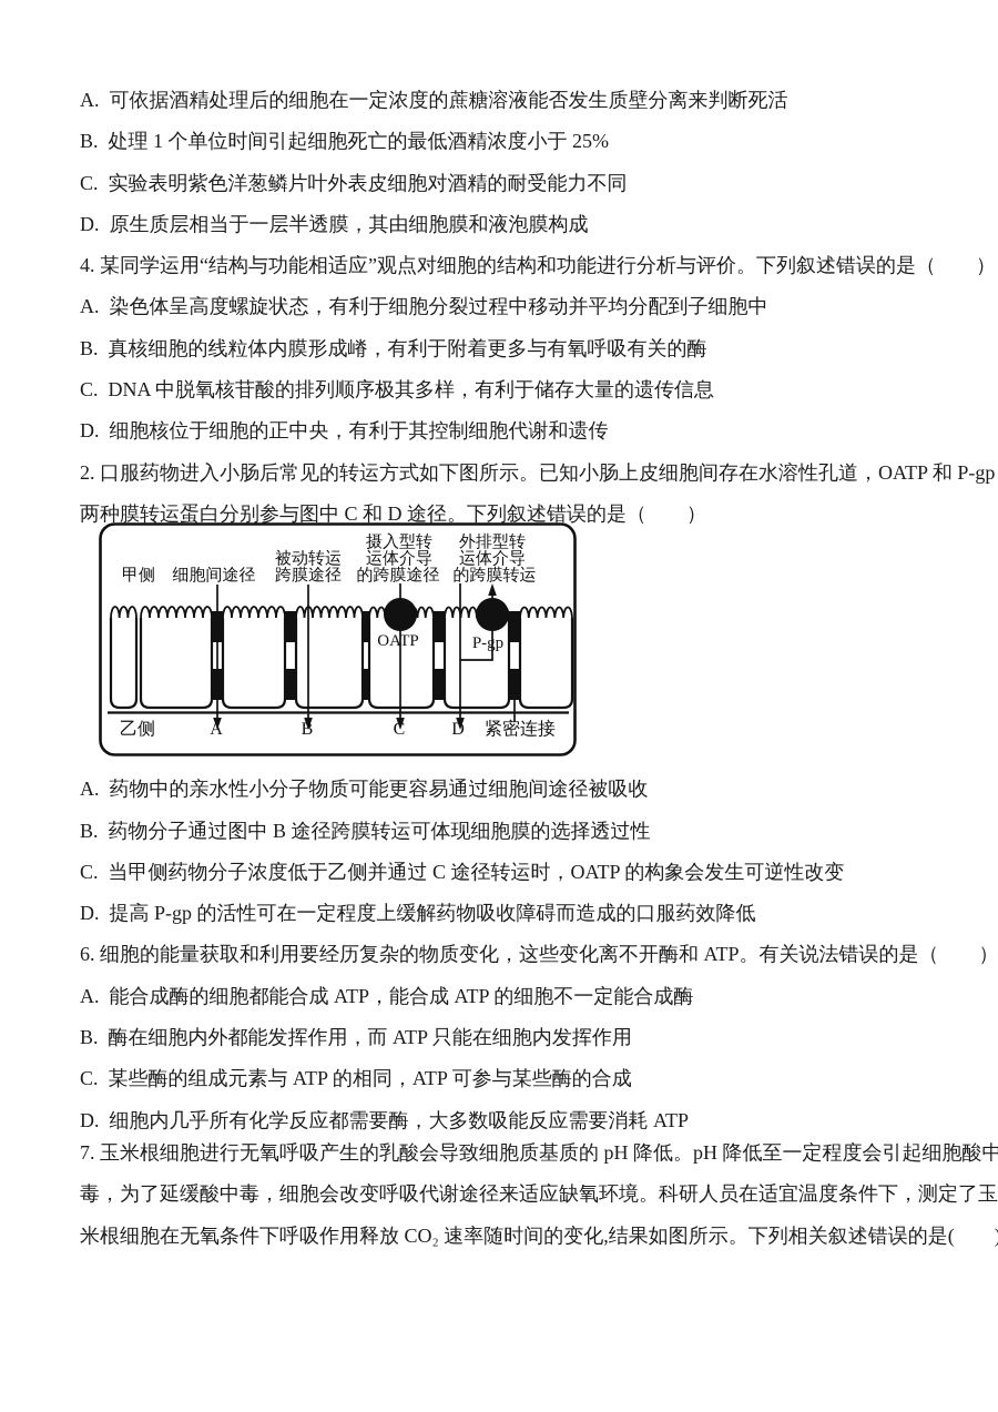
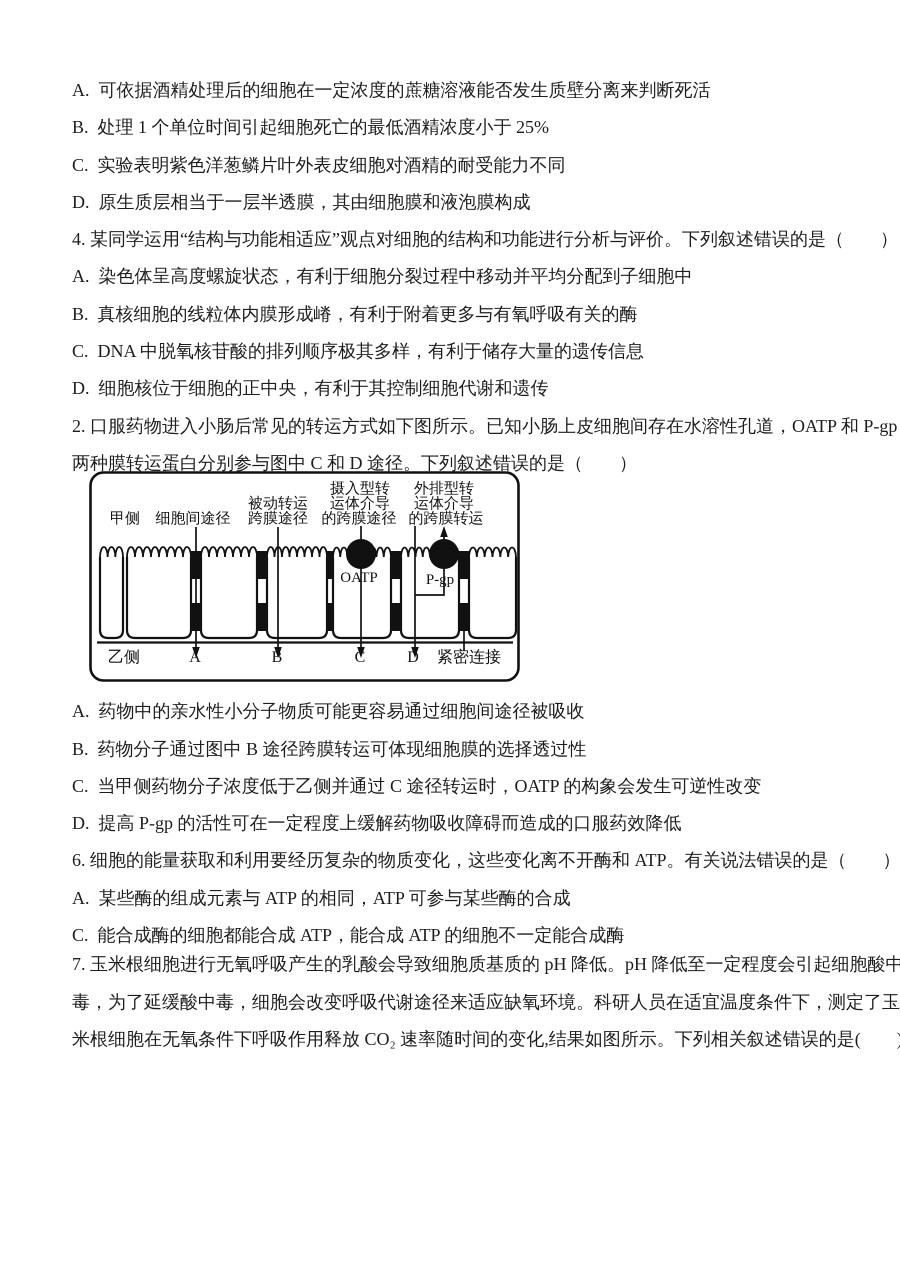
  A. 可依据酒精处理后的细胞在一定浓度的蔗糖溶液能否发生质壁分离来判断死活
  B. 处理 1 个单位时间引起细胞死亡的最低酒精浓度小于 25%
  C. 实验表明紫色洋葱鳞片叶外表皮细胞对酒精的耐受能力不同
  D. 原生质层相当于一层半透膜，其由细胞膜和液泡膜构成
  4. 某同学运用“结构与功能相适应”观点对细胞的结构和功能进行分析与评价。下列叙述错误的是（ ）
  A. 染色体呈高度螺旋状态，有利于细胞分裂过程中移动并平均分配到子细胞中
  B. 真核细胞的线粒体内膜形成嵴，有利于附着更多与有氧呼吸有关的酶
  C. DNA 中脱氧核苷酸的排列顺序极其多样，有利于储存大量的遗传信息
  D. 细胞核位于细胞的正中央，有利于其控制细胞代谢和遗传
  2. 口服药物进入小肠后常见的转运方式如下图所示。已知小肠上皮细胞间存在水溶性孔道，OATP 和 P-gp
  两种膜转运蛋白分别参与图中 C 和 D 途径。下列叙述错误的是（ ）
  甲侧
  细胞间途径
  被动转运
  跨膜途径
  摄入型转
  运体介导
  的跨膜途径
  外排型转
  运体介导
  的跨膜转运
  OATP
  P-gp
  乙侧
  A
  B
  C
  D
  紧密连接
  A. 药物中的亲水性小分子物质可能更容易通过细胞间途径被吸收
  B. 药物分子通过图中 B 途径跨膜转运可体现细胞膜的选择透过性
  C. 当甲侧药物分子浓度低于乙侧并通过 C 途径转运时，OATP 的构象会发生可逆性改变
  D. 提高 P-gp 的活性可在一定程度上缓解药物吸收障碍而造成的口服药效降低
  6. 细胞的能量获取和利用要经历复杂的物质变化，这些变化离不开酶和 ATP。有关说法错误的是（ ）
- A. 能合成酶的细胞都能合成 ATP，能合成 ATP 的细胞不一定能合成酶
+ A. 某些酶的组成元素与 ATP 的相同，ATP 可参与某些酶的合成
- B. 酶在细胞内外都能发挥作用，而 ATP 只能在细胞内发挥作用
- C. 某些酶的组成元素与 ATP 的相同，ATP 可参与某些酶的合成
+ C. 能合成酶的细胞都能合成 ATP，能合成 ATP 的细胞不一定能合成酶
- D. 细胞内几乎所有化学反应都需要酶，大多数吸能反应需要消耗 ATP
  7. 玉米根细胞进行无氧呼吸产生的乳酸会导致细胞质基质的 pH 降低。pH 降低至一定程度会引起细胞酸中
  毒，为了延缓酸中毒，细胞会改变呼吸代谢途径来适应缺氧环境。科研人员在适宜温度条件下，测定了玉
  米根细胞在无氧条件下呼吸作用释放 CO₂ 速率随时间的变化,结果如图所示。下列相关叙述错误的是(
